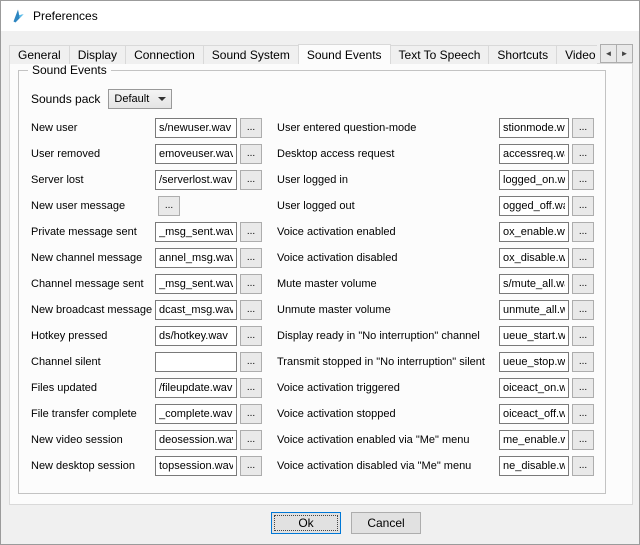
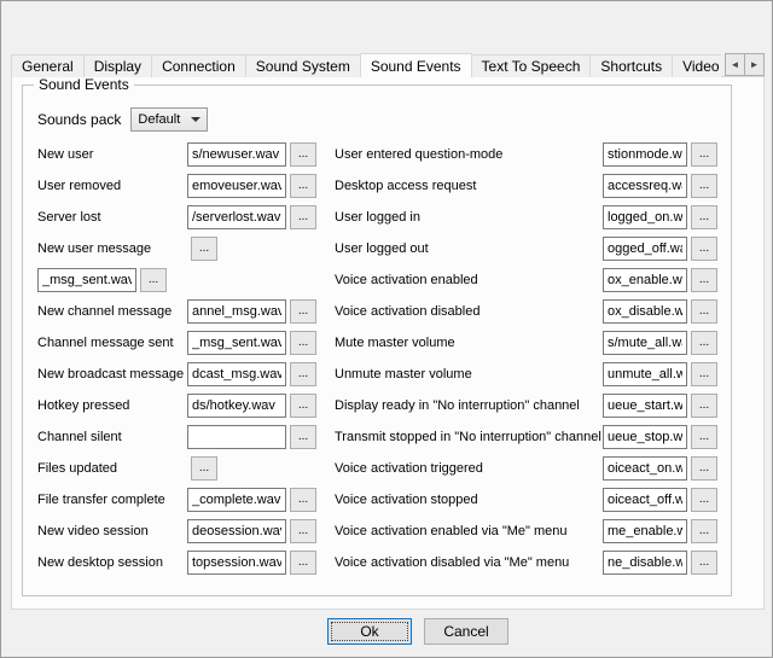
- Preferences
  General
  Display
  Connection
  Sound System
  Sound Events
  Text To Speech
  Shortcuts
  Video
  ◄
  ►
  Sound Events
  Sounds pack
  Default
  New user
  s/newuser.wav
  ...
  User removed
  emoveuser.wav
  ...
  Server lost
  /serverlost.wav
  ...
  New user message
  ...
- Private message sent
  _msg_sent.wav
  ...
  New channel message
  annel_msg.wav
  ...
  Channel message sent
  _msg_sent.wav
  ...
  New broadcast message
  dcast_msg.wav
  ...
  Hotkey pressed
  ds/hotkey.wav
  ...
  Channel silent
  ...
  Files updated
- /fileupdate.wav
  ...
  File transfer complete
  _complete.wav
  ...
  New video session
  deosession.wa
  ...
  New desktop session
  topsession.wav
  ...
  User entered question-mode
  stionmode.w
  ...
  Desktop access request
  accessreq.w
  ...
  User logged in
  logged_on.w
  ...
  User logged out
  ogged_off.w
  ...
  Voice activation enabled
  ox_enable.w
  ...
  Voice activation disabled
  ox_disable.w
  ...
  Mute master volume
  s/mute_all.w
  ...
  Unmute master volume
  unmute_all.w
  ...
  Display ready in "No interruption" channel
  ueue_start.w
  ...
- Transmit stopped in "No interruption" silent
+ Transmit stopped in "No interruption" channel
  ueue_stop.w
  ...
  Voice activation triggered
  oiceact_on.w
  ...
  Voice activation stopped
  oiceact_off.w
  ...
  Voice activation enabled via "Me" menu
  me_enable.w
  ...
  Voice activation disabled via "Me" menu
  ne_disable.w
  ...
  Ok
  Cancel
